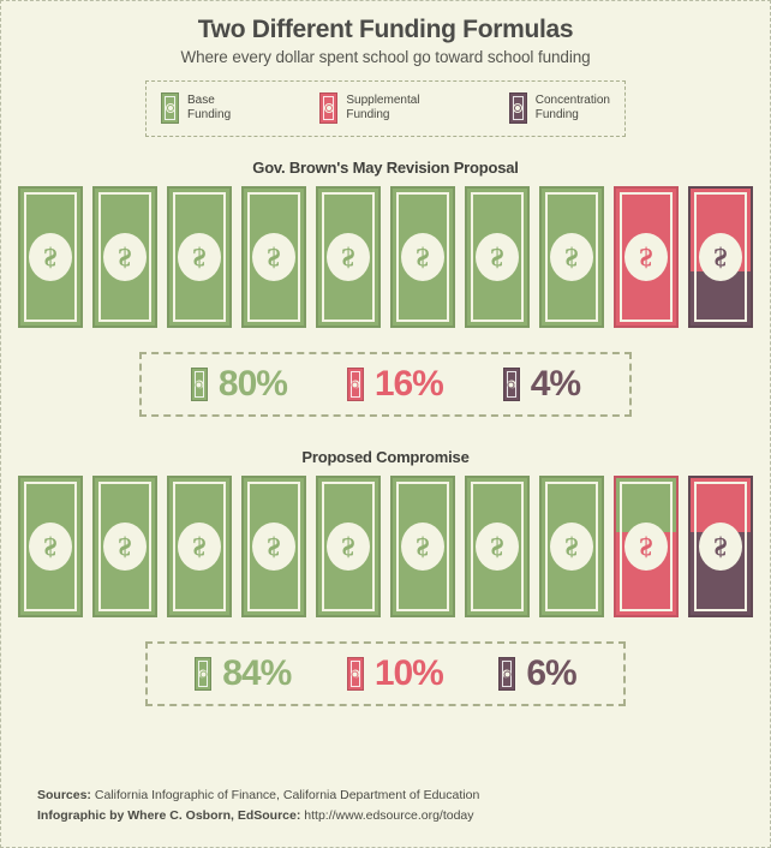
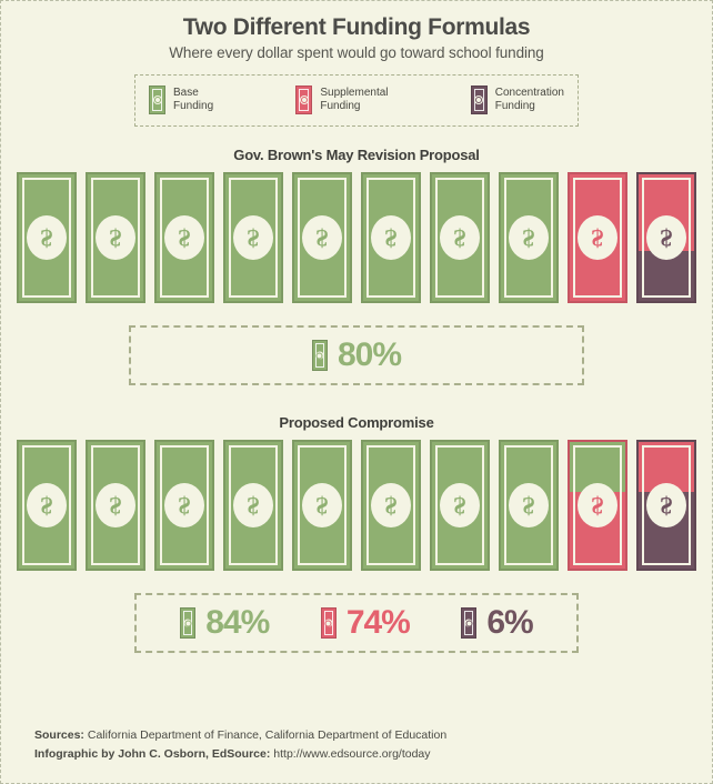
  Two Different Funding Formulas
- Where every dollar spent school go toward school funding
+ Where every dollar spent would go toward school funding
  Base
  Funding
  Supplemental
  Funding
  Concentration
  Funding
  Gov. Brown's May Revision Proposal
  80%
- 16%
- 4%
  Proposed Compromise
  84%
- 10%
+ 74%
  6%
- Sources: California Infographic of Finance, California Department of Education
+ Sources: California Department of Finance, California Department of Education
- Infographic by Where C. Osborn, EdSource: http://www.edsource.org/today
+ Infographic by John C. Osborn, EdSource: http://www.edsource.org/today
